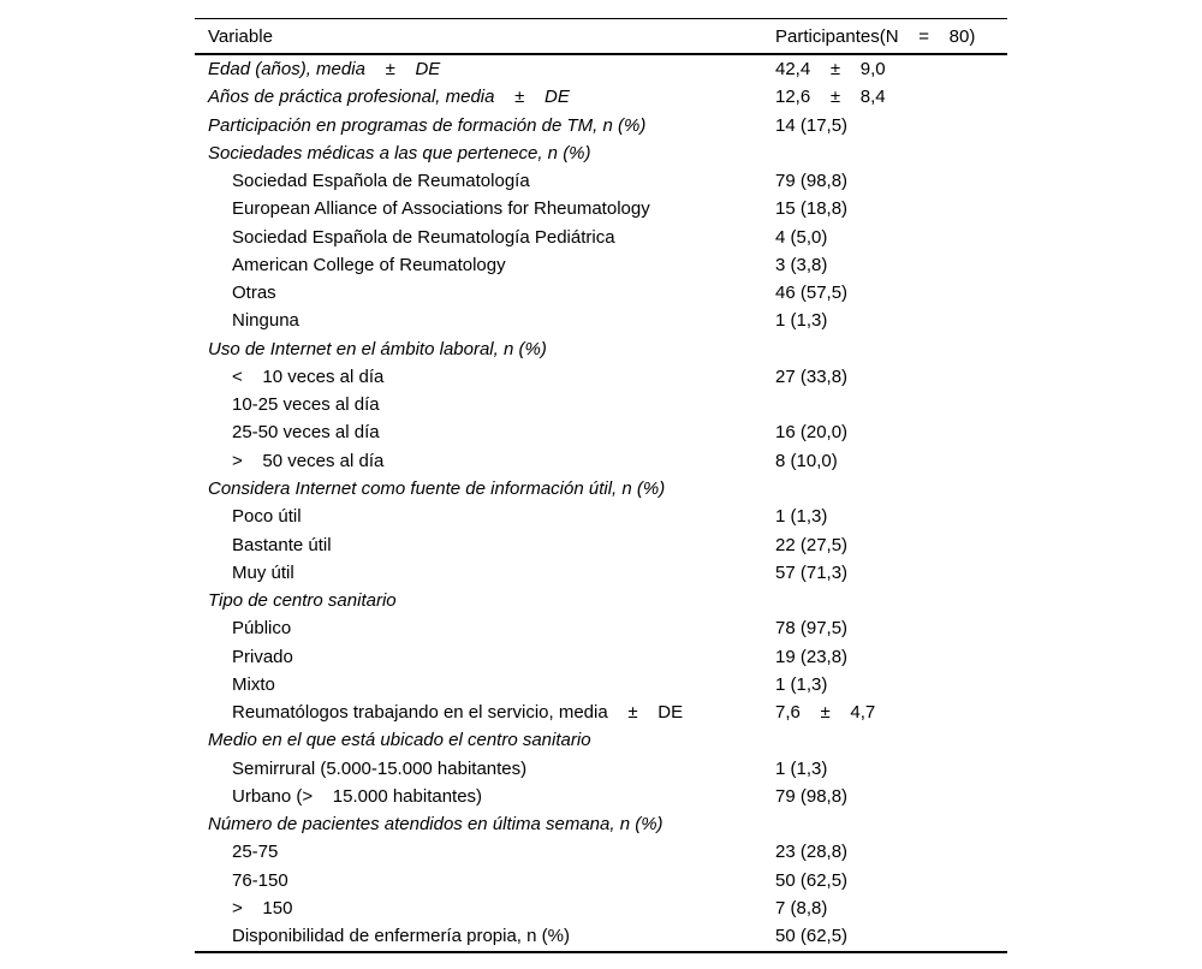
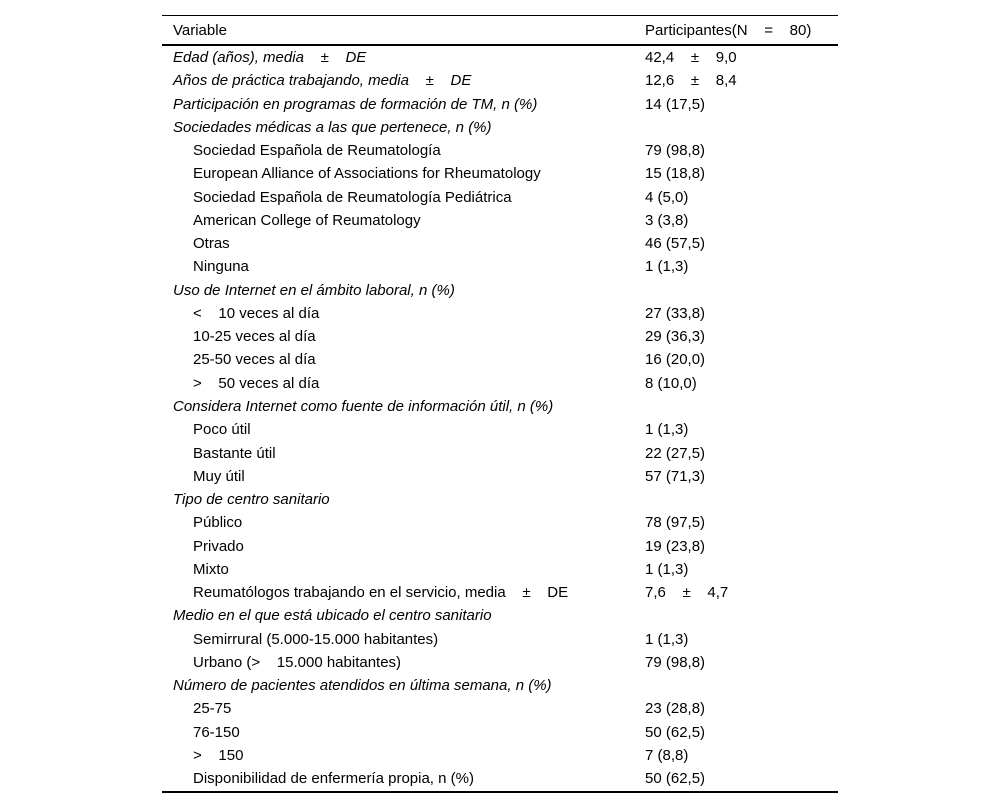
  Variable
  Participantes(N = 80)
  Edad (años), media ± DE
  42,4 ± 9,0
- Años de práctica profesional, media ± DE
+ Años de práctica trabajando, media ± DE
  12,6 ± 8,4
  Participación en programas de formación de TM, n (%)
  14 (17,5)
  Sociedades médicas a las que pertenece, n (%)
  Sociedad Española de Reumatología
  79 (98,8)
  European Alliance of Associations for Rheumatology
  15 (18,8)
  Sociedad Española de Reumatología Pediátrica
  4 (5,0)
  American College of Reumatology
  3 (3,8)
  Otras
  46 (57,5)
  Ninguna
  1 (1,3)
  Uso de Internet en el ámbito laboral, n (%)
  < 10 veces al día
  27 (33,8)
  10-25 veces al día
+ 29 (36,3)
  25-50 veces al día
  16 (20,0)
  > 50 veces al día
  8 (10,0)
  Considera Internet como fuente de información útil, n (%)
  Poco útil
  1 (1,3)
  Bastante útil
  22 (27,5)
  Muy útil
  57 (71,3)
  Tipo de centro sanitario
  Público
  78 (97,5)
  Privado
  19 (23,8)
  Mixto
  1 (1,3)
  Reumatólogos trabajando en el servicio, media ± DE
  7,6 ± 4,7
  Medio en el que está ubicado el centro sanitario
  Semirrural (5.000-15.000 habitantes)
  1 (1,3)
  Urbano (> 15.000 habitantes)
  79 (98,8)
  Número de pacientes atendidos en última semana, n (%)
  25-75
  23 (28,8)
  76-150
  50 (62,5)
  > 150
  7 (8,8)
  Disponibilidad de enfermería propia, n (%)
  50 (62,5)
